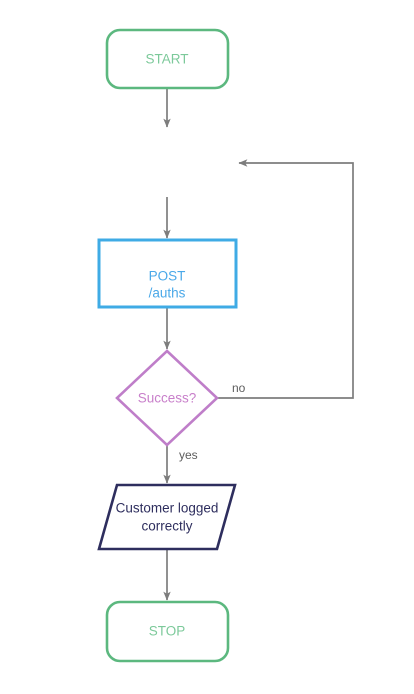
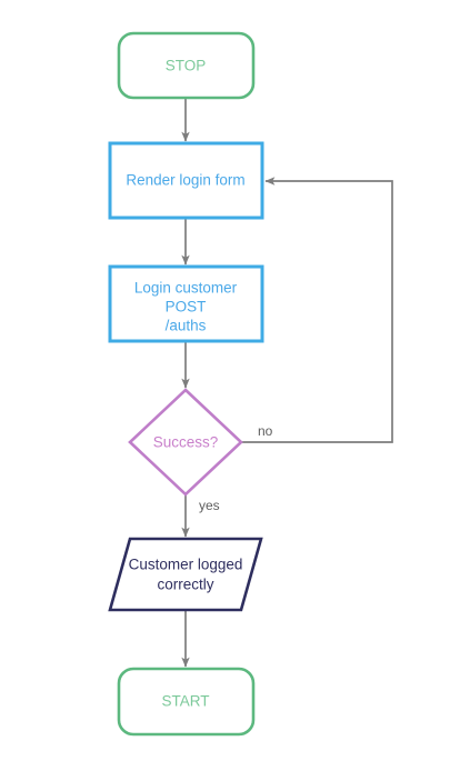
  no
  yes
- START
+ STOP
+ Render login form
+ Login customer
  POST
  /auths
  Success?
  Customer logged
  correctly
- STOP
+ START
